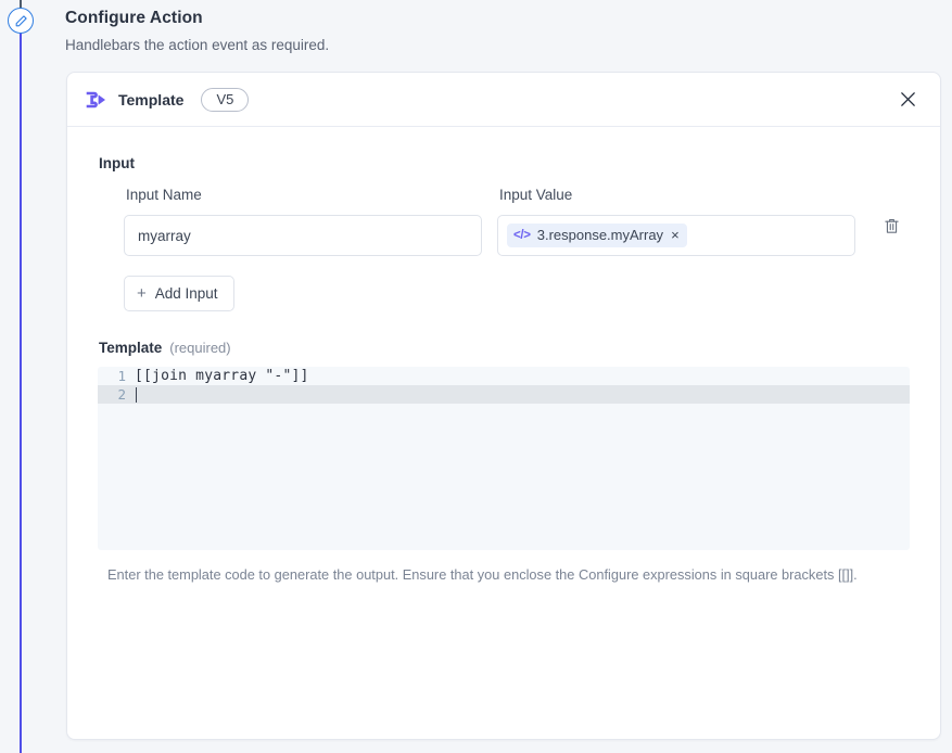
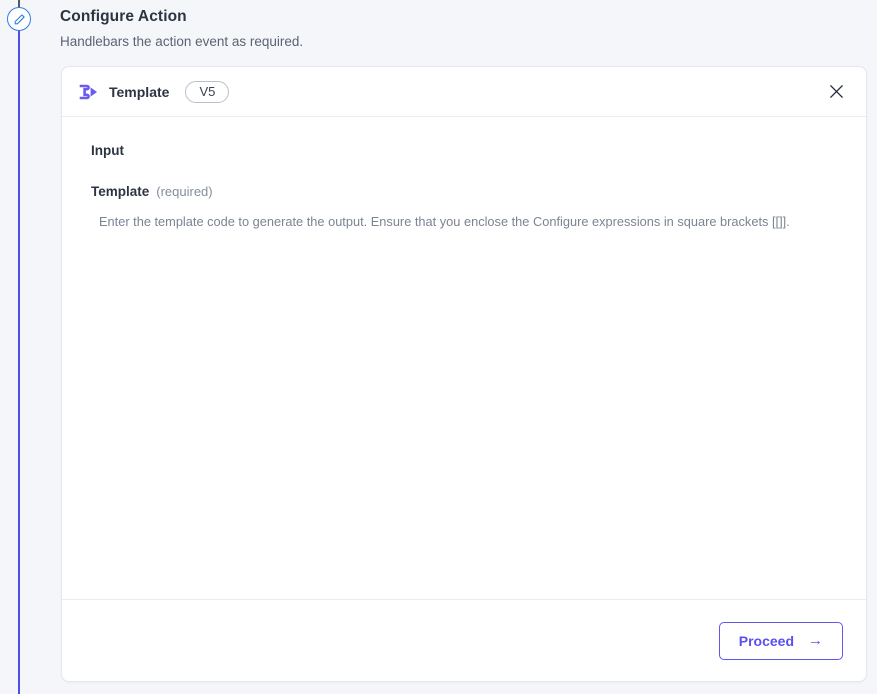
  Configure Action
  Handlebars the action event as required.
  Template
  V5
  Input
- Input Name
- myarray
- Input Value
- </>
- 3.response.myArray
- ×
- +
- Add Input
  Template
  (required)
- 1
- [[join myarray "-"]]
- 2
  Enter the template code to generate the output. Ensure that you enclose the Configure expressions in square brackets [[]].
+ Proceed
+ →
